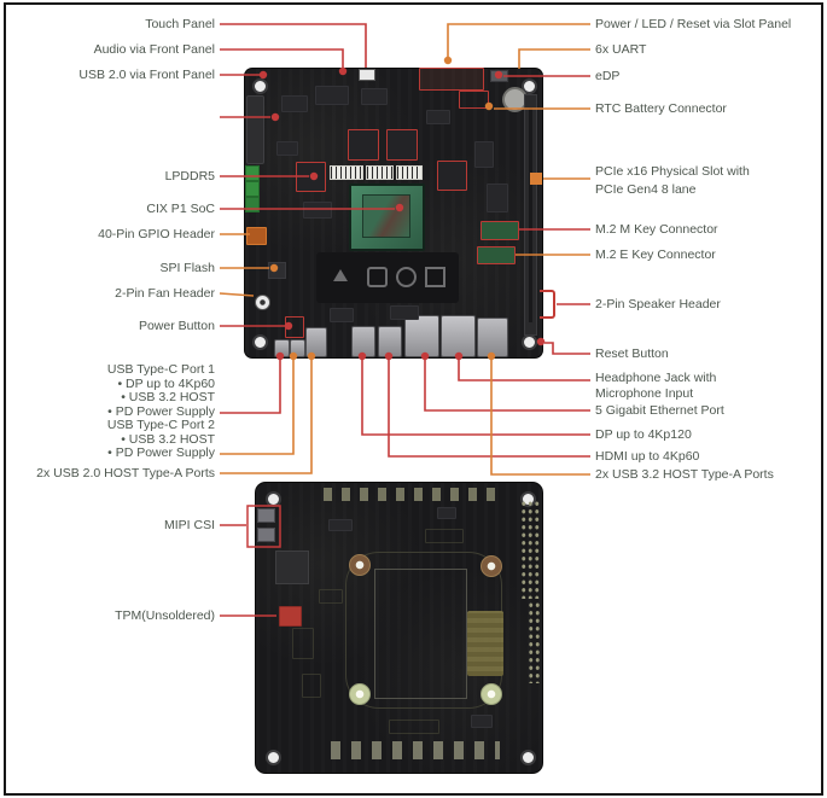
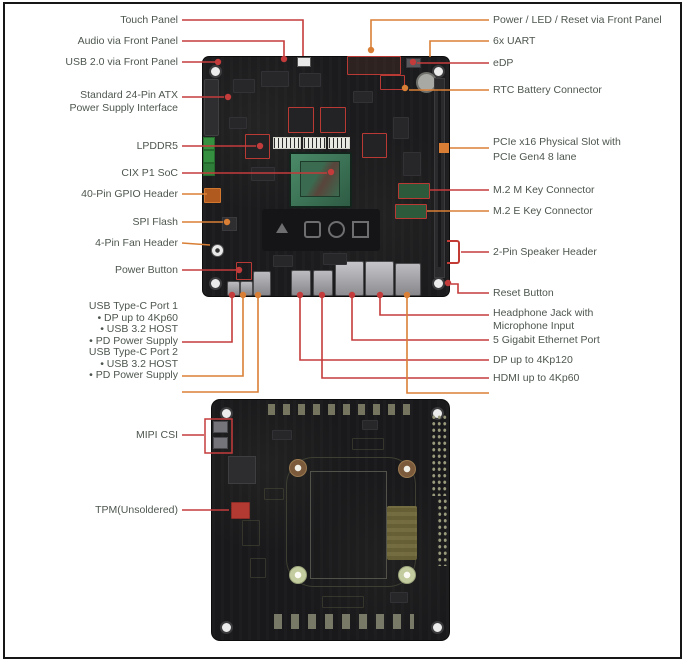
  Touch Panel
  Audio via Front Panel
  USB 2.0 via Front Panel
+ Standard 24-Pin ATX
+ Power Supply Interface
  LPDDR5
  CIX P1 SoC
  40-Pin GPIO Header
  SPI Flash
- 2-Pin Fan Header
+ 4-Pin Fan Header
  Power Button
  USB Type-C Port 1
  • DP up to 4Kp60
  • USB 3.2 HOST
  • PD Power Supply
  USB Type-C Port 2
  • USB 3.2 HOST
  • PD Power Supply
- 2x USB 2.0 HOST Type-A Ports
  MIPI CSI
  TPM(Unsoldered)
- Power / LED / Reset via Slot Panel
+ Power / LED / Reset via Front Panel
  6x UART
  eDP
  RTC Battery Connector
  PCIe x16 Physical Slot with
  PCIe Gen4 8 lane
  M.2 M Key Connector
  M.2 E Key Connector
  2-Pin Speaker Header
  Reset Button
  Headphone Jack with
  Microphone Input
  5 Gigabit Ethernet Port
  DP up to 4Kp120
  HDMI up to 4Kp60
- 2x USB 3.2 HOST Type-A Ports
